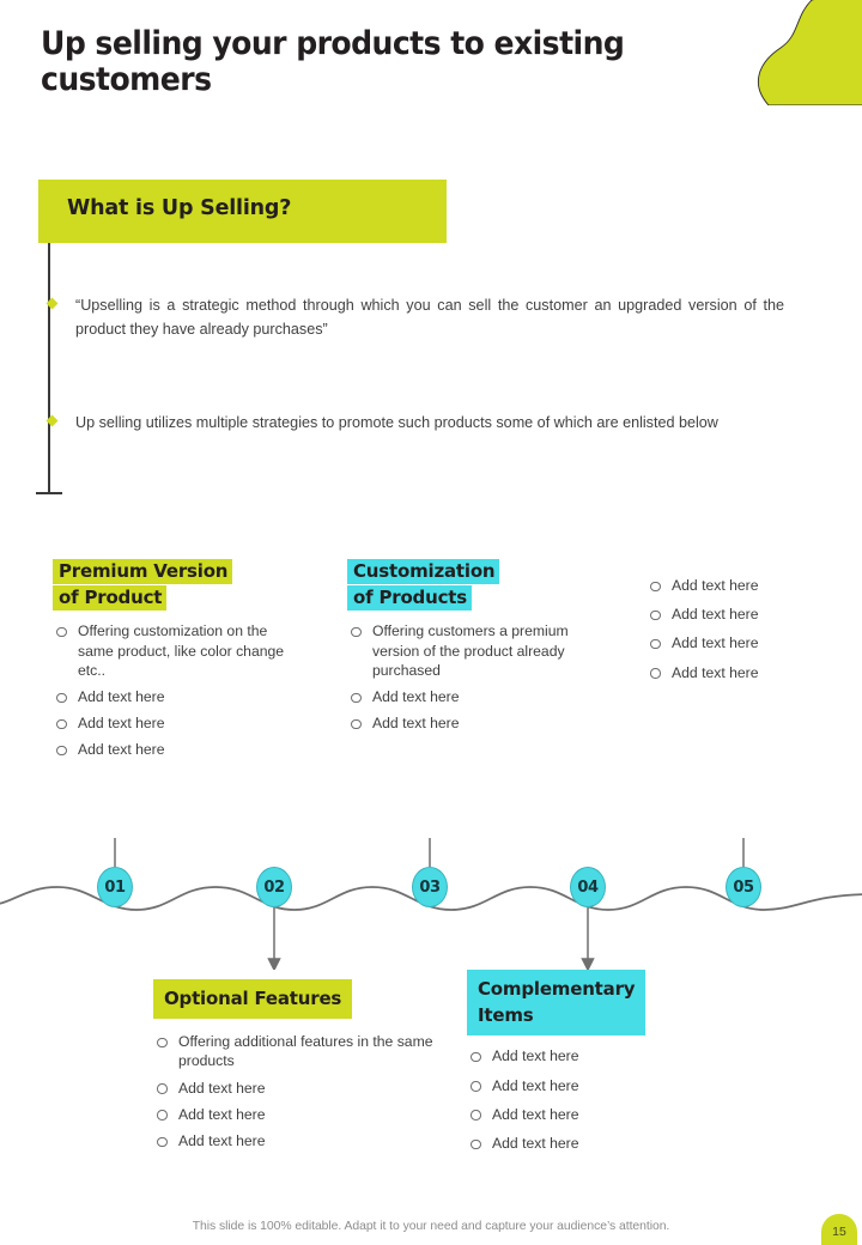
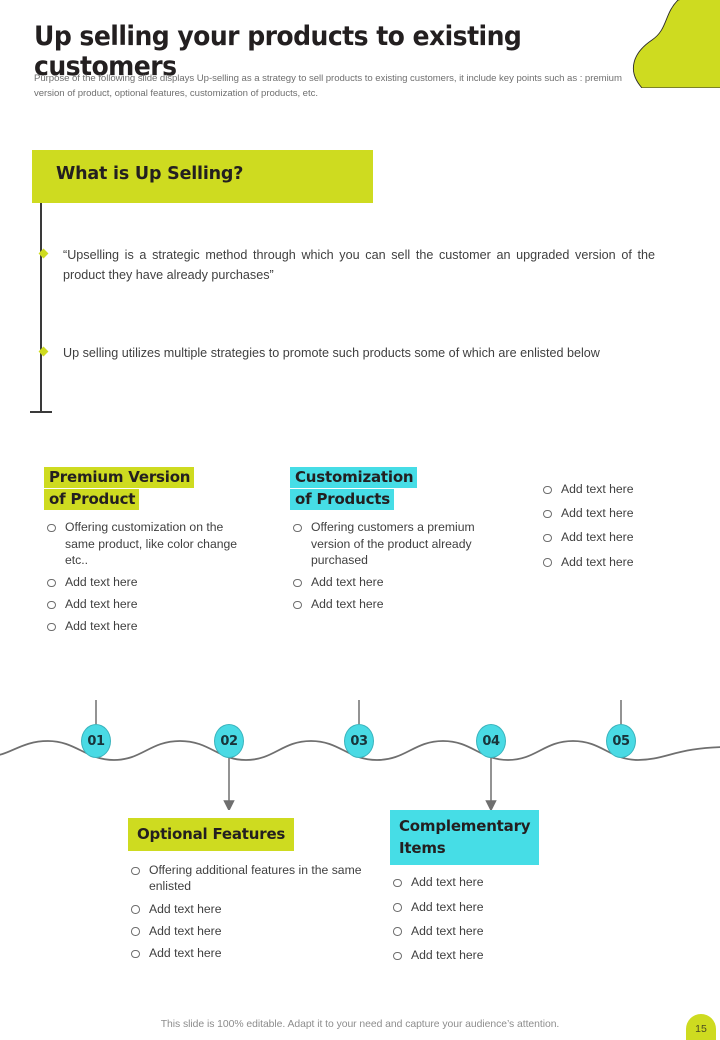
  Up selling your products to existing customers
+ Purpose of the following slide displays Up-selling as a strategy to sell products to existing customers, it include key points such as : premium version of product, optional features, customization of products, etc.
  What is Up Selling?
  “Upselling is a strategic method through which you can sell the customer an upgraded version of the product they have already purchases”
  Up selling utilizes multiple strategies to promote such products some of which are enlisted below
  Premium Version
  of Product
  Offering customization on the same product, like color change etc..
  Add text here
  Add text here
  Add text here
  Customization
  of Products
  Offering customers a premium version of the product already purchased
  Add text here
  Add text here
  Add text here
  Add text here
  Add text here
  Add text here
  Optional Features
- Offering additional features in the same products
+ Offering additional features in the same enlisted
  Add text here
  Add text here
  Add text here
  Complementary
  Items
  Add text here
  Add text here
  Add text here
  Add text here
  This slide is 100% editable. Adapt it to your need and capture your audience’s attention.
  15
  01
  02
  03
  04
  05
